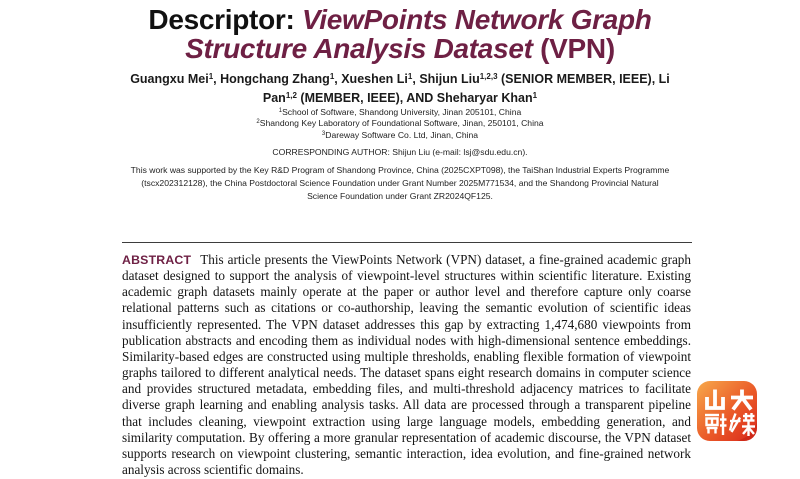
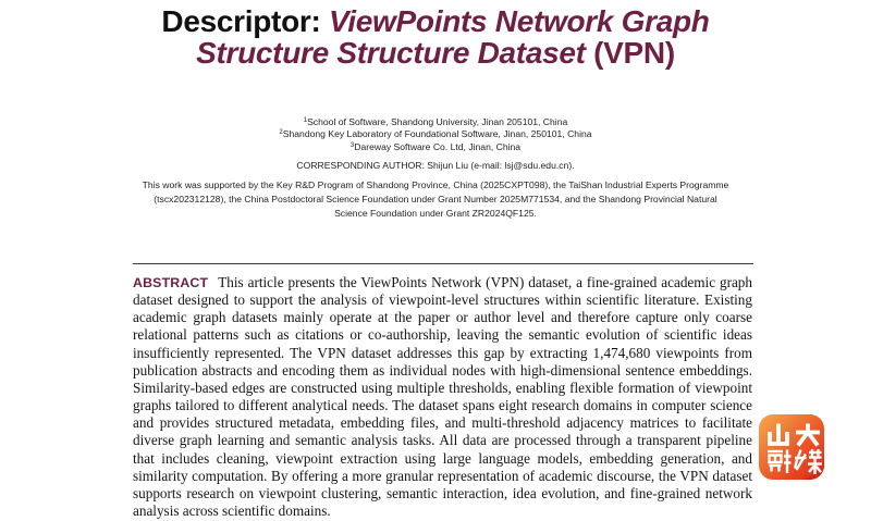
- Descriptor: ViewPoints Network Graph Structure Analysis Dataset (VPN)
+ Descriptor: ViewPoints Network Graph Structure Structure Dataset (VPN)
- Guangxu Mei1, Hongchang Zhang1, Xueshen Li1, Shijun Liu1,2,3 (SENIOR MEMBER, IEEE), Li Pan1,2 (MEMBER, IEEE), AND Sheharyar Khan1
  School of Software, Shandong University, Jinan 205101, China
  Shandong Key Laboratory of Foundational Software, Jinan, 250101, China
  Dareway Software Co. Ltd, Jinan, China
  CORRESPONDING AUTHOR: Shijun Liu (e-mail: lsj@sdu.edu.cn).
  This work was supported by the Key R&D Program of Shandong Province, China (2025CXPT098), the TaiShan Industrial Experts Programme (tscx202312128), the China Postdoctoral Science Foundation under Grant Number 2025M771534, and the Shandong Provincial Natural Science Foundation under Grant ZR2024QF125.
- ABSTRACT This article presents the ViewPoints Network (VPN) dataset, a fine-grained academic graph dataset designed to support the analysis of viewpoint-level structures within scientific literature. Existing academic graph datasets mainly operate at the paper or author level and therefore capture only coarse relational patterns such as citations or co-authorship, leaving the semantic evolution of scientific ideas insufficiently represented. The VPN dataset addresses this gap by extracting 1,474,680 viewpoints from publication abstracts and encoding them as individual nodes with high-dimensional sentence embeddings. Similarity-based edges are constructed using multiple thresholds, enabling flexible formation of viewpoint graphs tailored to different analytical needs. The dataset spans eight research domains in computer science and provides structured metadata, embedding files, and multi-threshold adjacency matrices to facilitate diverse graph learning and enabling analysis tasks. All data are processed through a transparent pipeline that includes cleaning, viewpoint extraction using large language models, embedding generation, and similarity computation. By offering a more granular representation of academic discourse, the VPN dataset supports research on viewpoint clustering, semantic interaction, idea evolution, and fine-grained network analysis across scientific domains.
+ ABSTRACT This article presents the ViewPoints Network (VPN) dataset, a fine-grained academic graph dataset designed to support the analysis of viewpoint-level structures within scientific literature. Existing academic graph datasets mainly operate at the paper or author level and therefore capture only coarse relational patterns such as citations or co-authorship, leaving the semantic evolution of scientific ideas insufficiently represented. The VPN dataset addresses this gap by extracting 1,474,680 viewpoints from publication abstracts and encoding them as individual nodes with high-dimensional sentence embeddings. Similarity-based edges are constructed using multiple thresholds, enabling flexible formation of viewpoint graphs tailored to different analytical needs. The dataset spans eight research domains in computer science and provides structured metadata, embedding files, and multi-threshold adjacency matrices to facilitate diverse graph learning and semantic analysis tasks. All data are processed through a transparent pipeline that includes cleaning, viewpoint extraction using large language models, embedding generation, and similarity computation. By offering a more granular representation of academic discourse, the VPN dataset supports research on viewpoint clustering, semantic interaction, idea evolution, and fine-grained network analysis across scientific domains.
